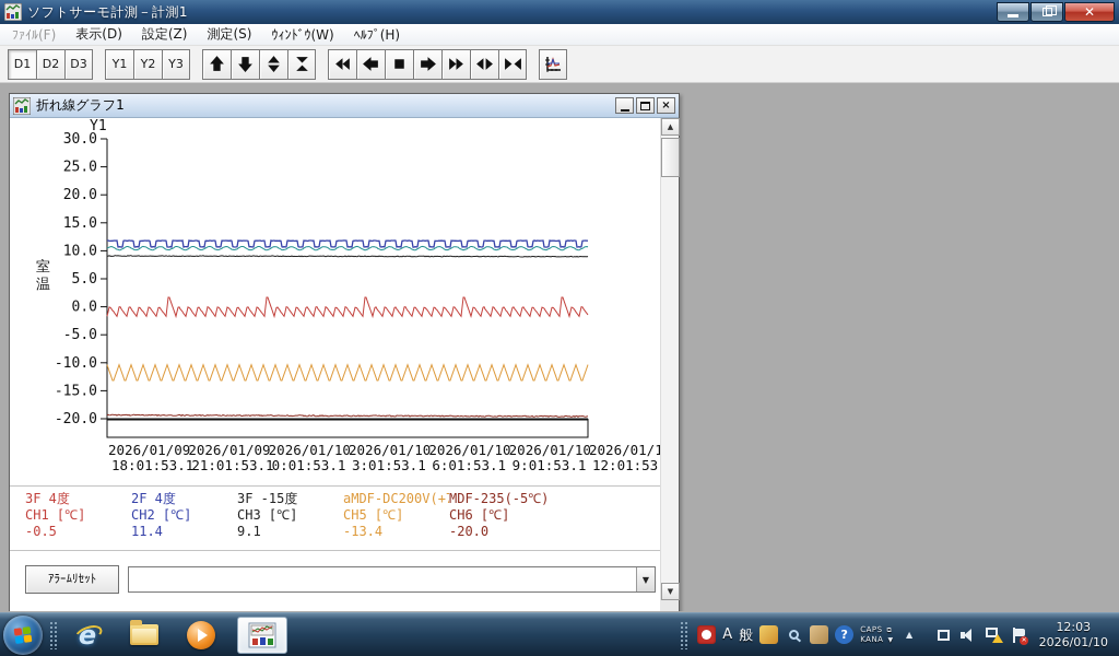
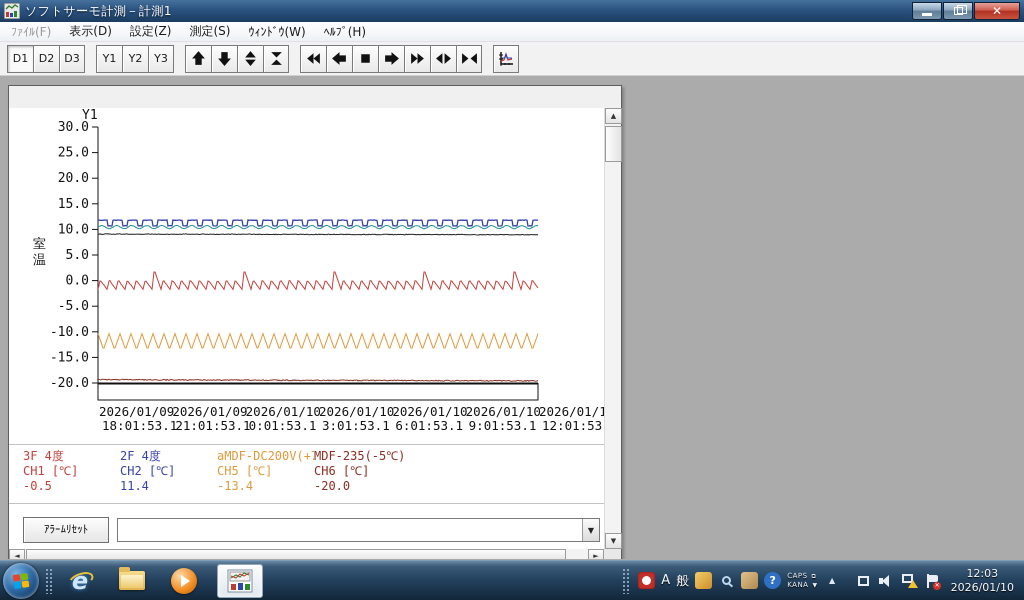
  ソフトサーモ計測－計測1
  ✕
  ﾌｧｲﾙ(F)
  表示(D)
  設定(Z)
  測定(S)
  ｳｨﾝﾄﾞｳ(W)
  ﾍﾙﾌﾟ(H)
  D1
  D2
  D3
  Y1
  Y2
  Y3
- 折れ線グラフ1
- ×
  Y1
  30.0
  25.0
  20.0
  15.0
  10.0
  5.0
  0.0
  -5.0
  -10.0
  -15.0
  -20.0
  室
  温
  2026/01/09
  18:01:53.1
  2026/01/09
  21:01:53.1
  2026/01/10
  0:01:53.1
  2026/01/10
  3:01:53.1
  2026/01/10
  6:01:53.1
  2026/01/10
  9:01:53.1
  2026/01/1
  12:01:53
  3F 4度
  CH1 [℃]
  -0.5
  2F 4度
  CH2 [℃]
  11.4
- 3F -15度
- CH3 [℃]
- 9.1
  aMDF-DC200V(+
  CH5 [℃]
  -13.4
  MDF-235(-5℃)
  CH6 [℃]
  -20.0
  ｱﾗｰﾑﾘｾｯﾄ
  ▼
  ▲
  ▼
+ ◄
+ ►
  e
  A
  般
  ?
  CAPS
  KANA
  ▲
  12:03
  2026/01/10
